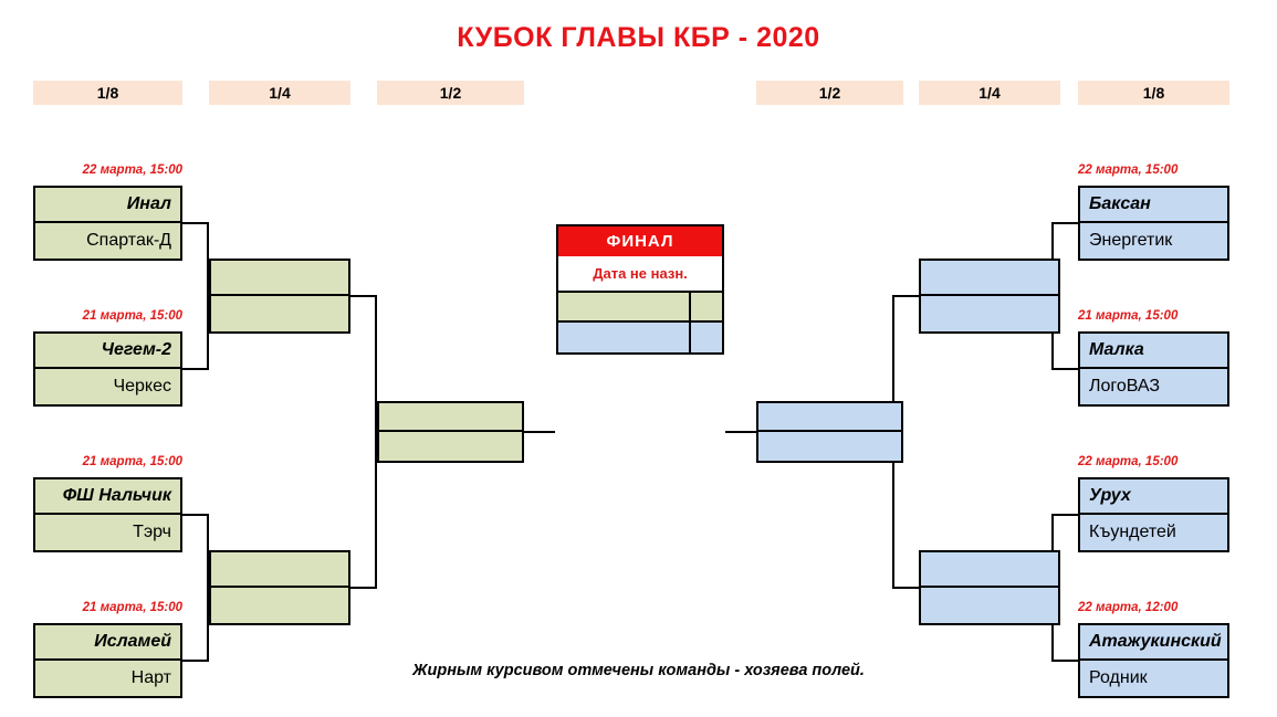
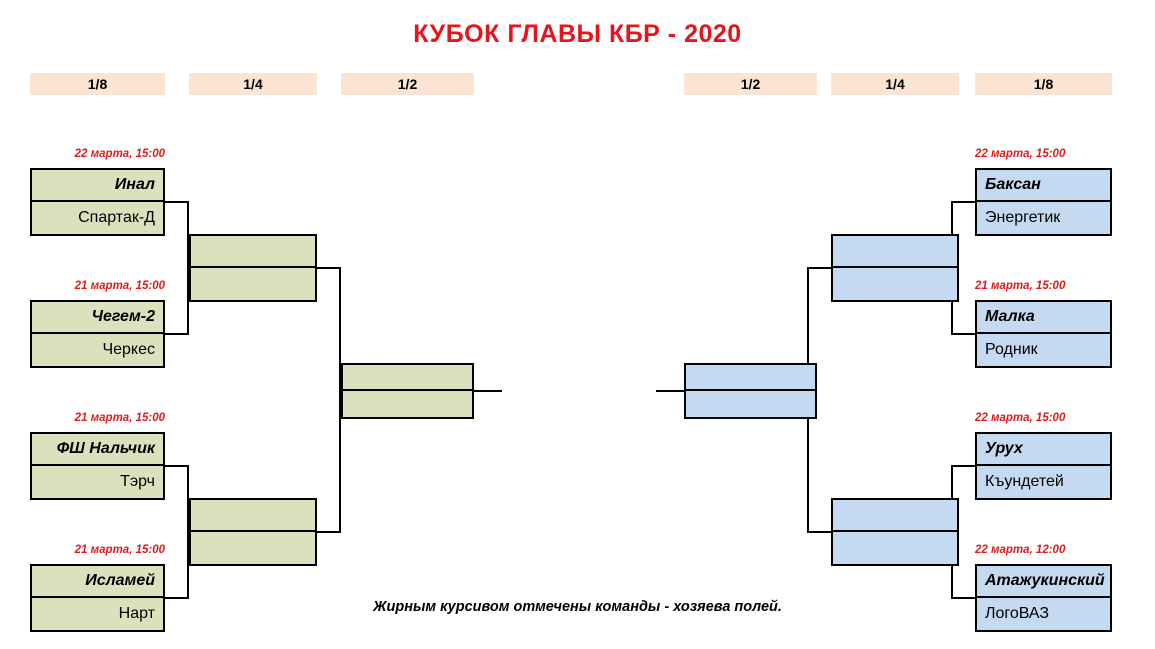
  КУБОК ГЛАВЫ КБР - 2020
  1/8
  1/4
  1/2
  1/2
  1/4
  1/8
  22 марта, 15:00
  Инал
  Спартак-Д
  21 марта, 15:00
  Чегем-2
  Черкес
  21 марта, 15:00
  ФШ Нальчик
  Тэрч
  21 марта, 15:00
  Исламей
  Нарт
- ФИНАЛ
- Дата не назн.
  22 марта, 15:00
  Баксан
  Энергетик
  21 марта, 15:00
  Малка
- ЛогоВАЗ
+ Родник
  22 марта, 15:00
  Урух
  Къундетей
  22 марта, 12:00
  Атажукинский
- Родник
+ ЛогоВАЗ
  Жирным курсивом отмечены команды - хозяева полей.
